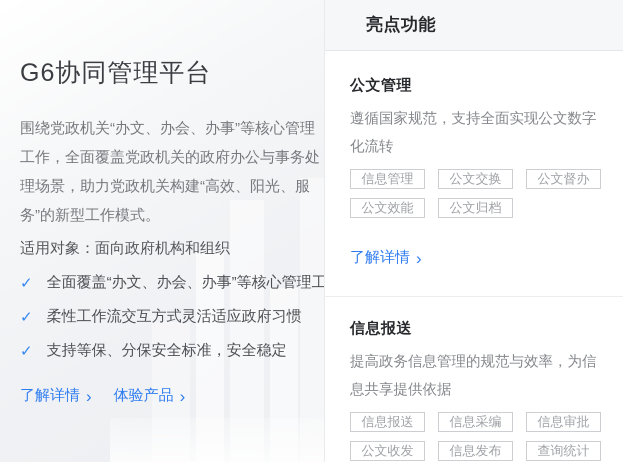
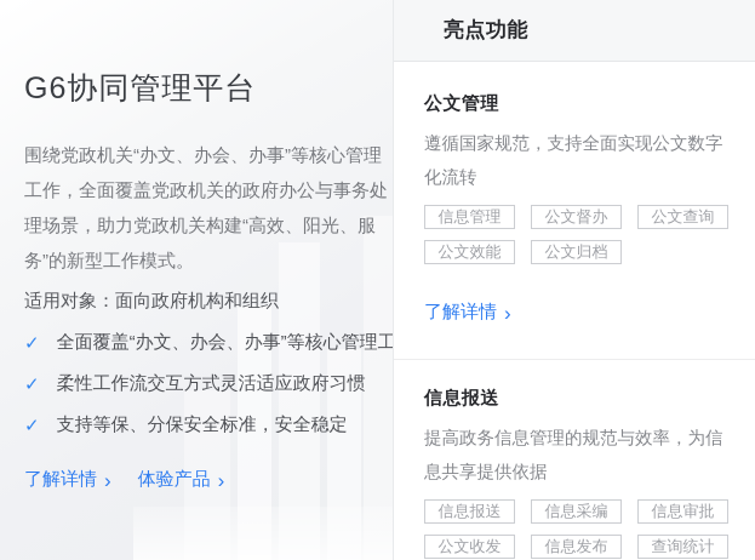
  G6协同管理平台
  围绕党政机关“办文、办会、办事”等核心管理工作，全面覆盖党政机关的政府办公与事务处理场景，助力党政机关构建“高效、阳光、服务”的新型工作模式。
  适用对象：面向政府机构和组织
  ✓
  全面覆盖“办文、办会、办事”等核心管理工
  ✓
  柔性工作流交互方式灵活适应政府习惯
  ✓
  支持等保、分保安全标准，安全稳定
  了解详情
  ›
  体验产品
  ›
  亮点功能
  公文管理
  遵循国家规范，支持全面实现公文数字化流转
  信息管理
- 公文交换
  公文督办
+ 公文查询
  公文效能
  公文归档
  了解详情
  ›
  信息报送
  提高政务信息管理的规范与效率，为信息共享提供依据
  信息报送
  信息采编
  信息审批
  公文收发
  信息发布
  查询统计
